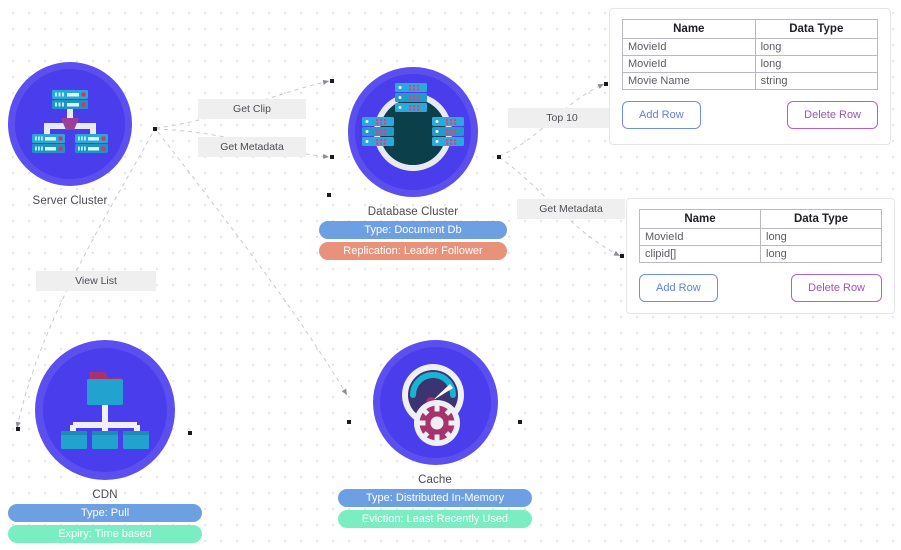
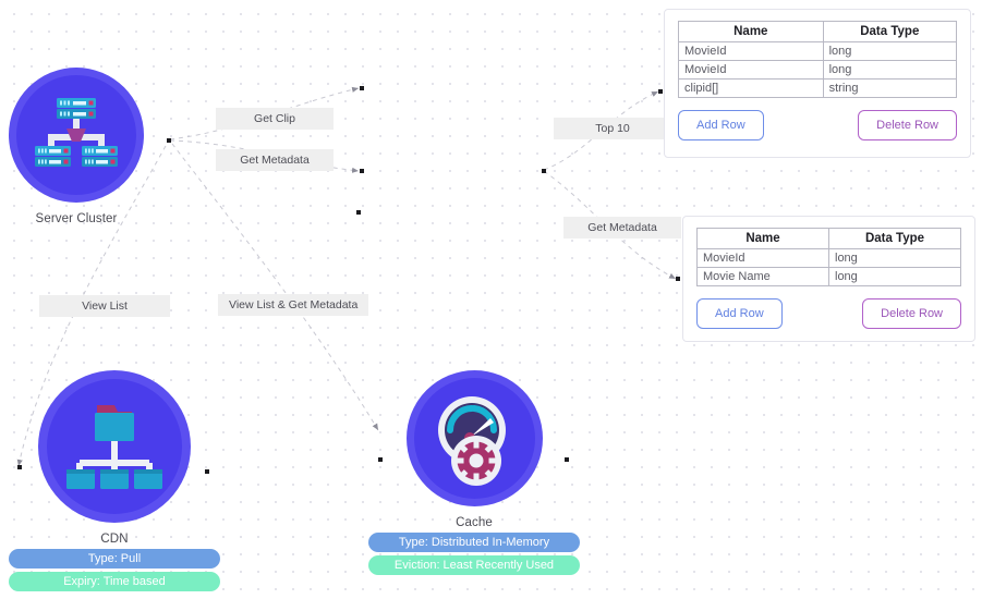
  Get Clip
  Get Metadata
  Top 10
  Get Metadata
  View List
+ View List & Get Metadata
  Server Cluster
- Database Cluster
- Type: Document Db
- Replication: Leader Follower
  CDN
  Type: Pull
  Expiry: Time based
  Cache
  Type: Distributed In-Memory
  Eviction: Least Recently Used
  Name	Data Type
  MovieId	long
  MovieId	long
- Movie Name	string
+ clipid[]	string
  Add Row
  Delete Row
  Name	Data Type
  MovieId	long
- clipid[]	long
+ Movie Name	long
  Add Row
  Delete Row
